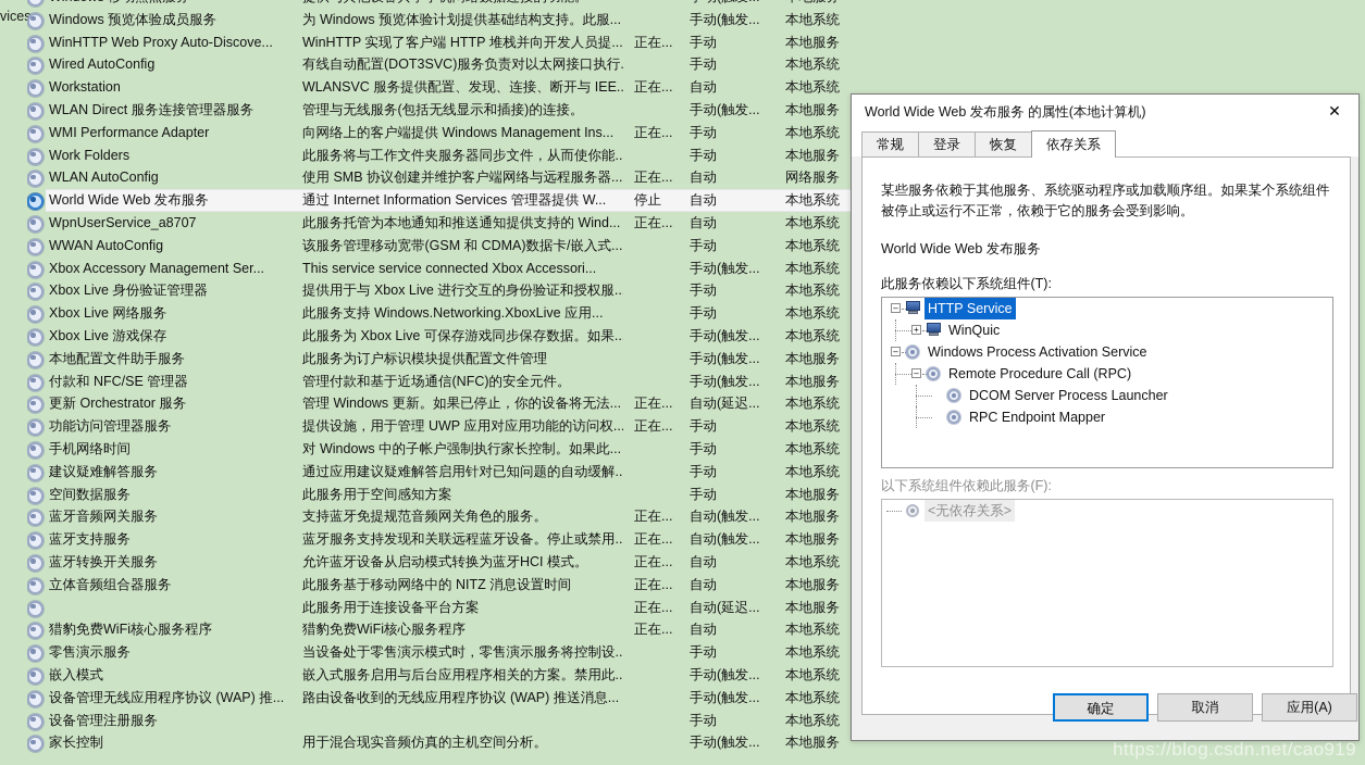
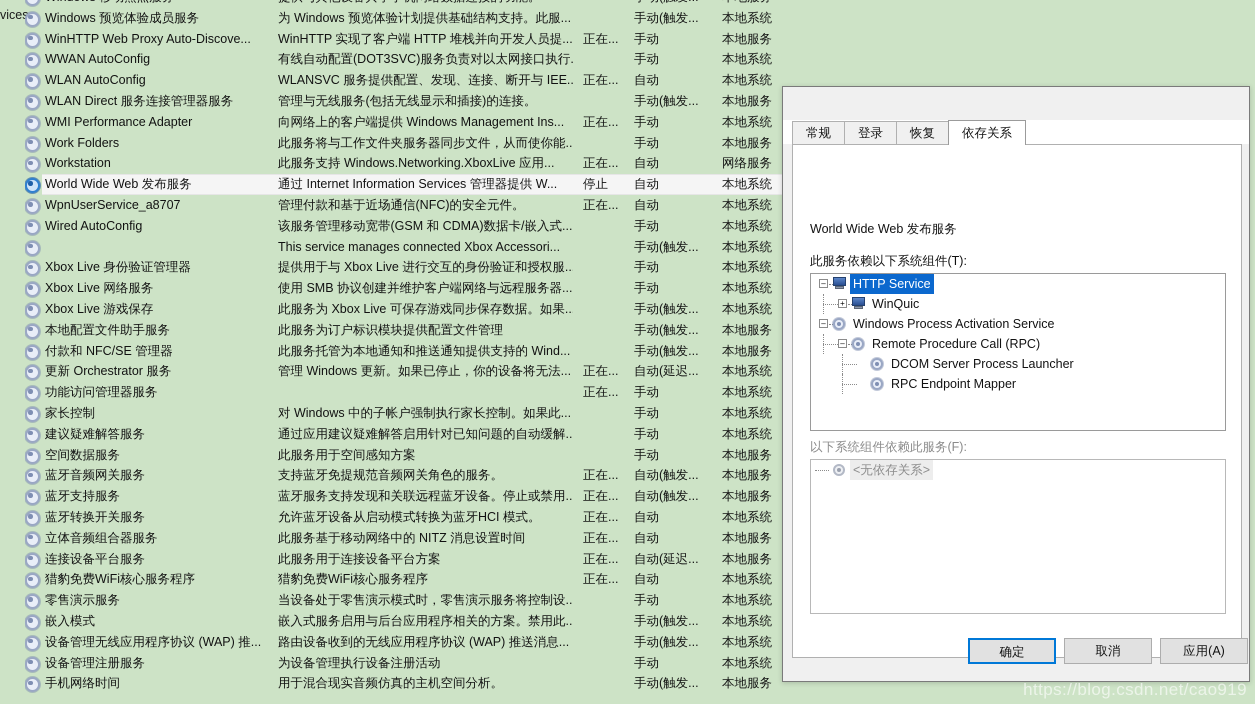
  vice
  Windows 预览体验成员服务
  为 Windows 预览体验计划提供基础结构支持。此服...
  手动(触发...
  本地系统
  WinHTTP Web Proxy Auto-Discove...
  WinHTTP 实现了客户端 HTTP 堆栈并向开发人员提...
  正在...
  手动
  本地服务
- Wired AutoConfig
+ WWAN AutoConfig
  有线自动配置(DOT3SVC)服务负责对以太网接口执行.
  手动
  本地系统
- Workstation
+ WLAN AutoConfig
  WLANSVC 服务提供配置、发现、连接、断开与 IEE..
  正在...
  自动
  本地系统
  WLAN Direct 服务连接管理器服务
  管理与无线服务(包括无线显示和插接)的连接。
  手动(触发...
  本地服务
  WMI Performance Adapter
  向网络上的客户端提供 Windows Management Ins...
  正在...
  手动
  本地系统
  Work Folders
  此服务将与工作文件夹服务器同步文件，从而使你能..
  手动
  本地服务
- WLAN AutoConfig
+ Workstation
- 使用 SMB 协议创建并维护客户端网络与远程服务器...
+ 此服务支持 Windows.Networking.XboxLive 应用...
  正在...
  自动
  网络服务
  World Wide Web 发布服务
  通过 Internet Information Services 管理器提供 W...
  停止
  自动
  本地系统
  WpnUserService_a8707
- 此服务托管为本地通知和推送通知提供支持的 Wind...
+ 管理付款和基于近场通信(NFC)的安全元件。
  正在...
  自动
  本地系统
- WWAN AutoConfig
+ Wired AutoConfig
  该服务管理移动宽带(GSM 和 CDMA)数据卡/嵌入式...
  手动
  本地系统
- Xbox Accessory Management Ser...
- This service service connected Xbox Accessori...
+ This service manages connected Xbox Accessori...
  手动(触发...
  本地系统
  Xbox Live 身份验证管理器
  提供用于与 Xbox Live 进行交互的身份验证和授权服..
  手动
  本地系统
  Xbox Live 网络服务
- 此服务支持 Windows.Networking.XboxLive 应用...
+ 使用 SMB 协议创建并维护客户端网络与远程服务器...
  手动
  本地系统
  Xbox Live 游戏保存
  此服务为 Xbox Live 可保存游戏同步保存数据。如果..
  手动(触发...
  本地系统
  本地配置文件助手服务
  此服务为订户标识模块提供配置文件管理
  手动(触发...
  本地服务
  付款和 NFC/SE 管理器
- 管理付款和基于近场通信(NFC)的安全元件。
+ 此服务托管为本地通知和推送通知提供支持的 Wind...
  手动(触发...
  本地服务
  更新 Orchestrator 服务
  管理 Windows 更新。如果已停止，你的设备将无法...
  正在...
  自动(延迟...
  本地系统
  功能访问管理器服务
- 提供设施，用于管理 UWP 应用对应用功能的访问权...
  正在...
  手动
  本地系统
- 手机网络时间
+ 家长控制
  对 Windows 中的子帐户强制执行家长控制。如果此...
  手动
  本地系统
  建议疑难解答服务
  通过应用建议疑难解答启用针对已知问题的自动缓解..
  手动
  本地系统
  空间数据服务
  此服务用于空间感知方案
  手动
  本地服务
  蓝牙音频网关服务
  支持蓝牙免提规范音频网关角色的服务。
  正在...
  自动(触发...
  本地服务
  蓝牙支持服务
  蓝牙服务支持发现和关联远程蓝牙设备。停止或禁用..
  正在...
  自动(触发...
  本地服务
  蓝牙转换开关服务
  允许蓝牙设备从启动模式转换为蓝牙HCI 模式。
  正在...
  自动
  本地系统
  立体音频组合器服务
  此服务基于移动网络中的 NITZ 消息设置时间
  正在...
  自动
  本地服务
+ 连接设备平台服务
  此服务用于连接设备平台方案
  正在...
  自动(延迟...
  本地服务
  猎豹免费WiFi核心服务程序
  猎豹免费WiFi核心服务程序
  正在...
  自动
  本地系统
  零售演示服务
  当设备处于零售演示模式时，零售演示服务将控制设..
  手动
  本地系统
  嵌入模式
  嵌入式服务启用与后台应用程序相关的方案。禁用此..
  手动(触发...
  本地系统
  设备管理无线应用程序协议 (WAP) 推...
  路由设备收到的无线应用程序协议 (WAP) 推送消息...
  手动(触发...
  本地系统
  设备管理注册服务
+ 为设备管理执行设备注册活动
  手动
  本地系统
- 家长控制
+ 手机网络时间
  用于混合现实音频仿真的主机空间分析。
  手动(触发...
  本地服务
- World Wide Web 发布服务 的属性(本地计算机)
- ✕
  常规 登录 恢复 依存关系
- 某些服务依赖于其他服务、系统驱动程序或加载顺序组。如果某个系统组件被停止或运行不正常，依赖于它的服务会受到影响。
  World Wide Web 发布服务
  此服务依赖以下系统组件(T):
  –
  HTTP Service
  +
  WinQuic
  –
  Windows Process Activation Service
  –
  Remote Procedure Call (RPC)
  DCOM Server Process Launcher
  RPC Endpoint Mapper
  以下系统组件依赖此服务(F):
  <无依存关系>
  确定
  取消
  应用(A)
  https://blog.csdn.net/cao919
